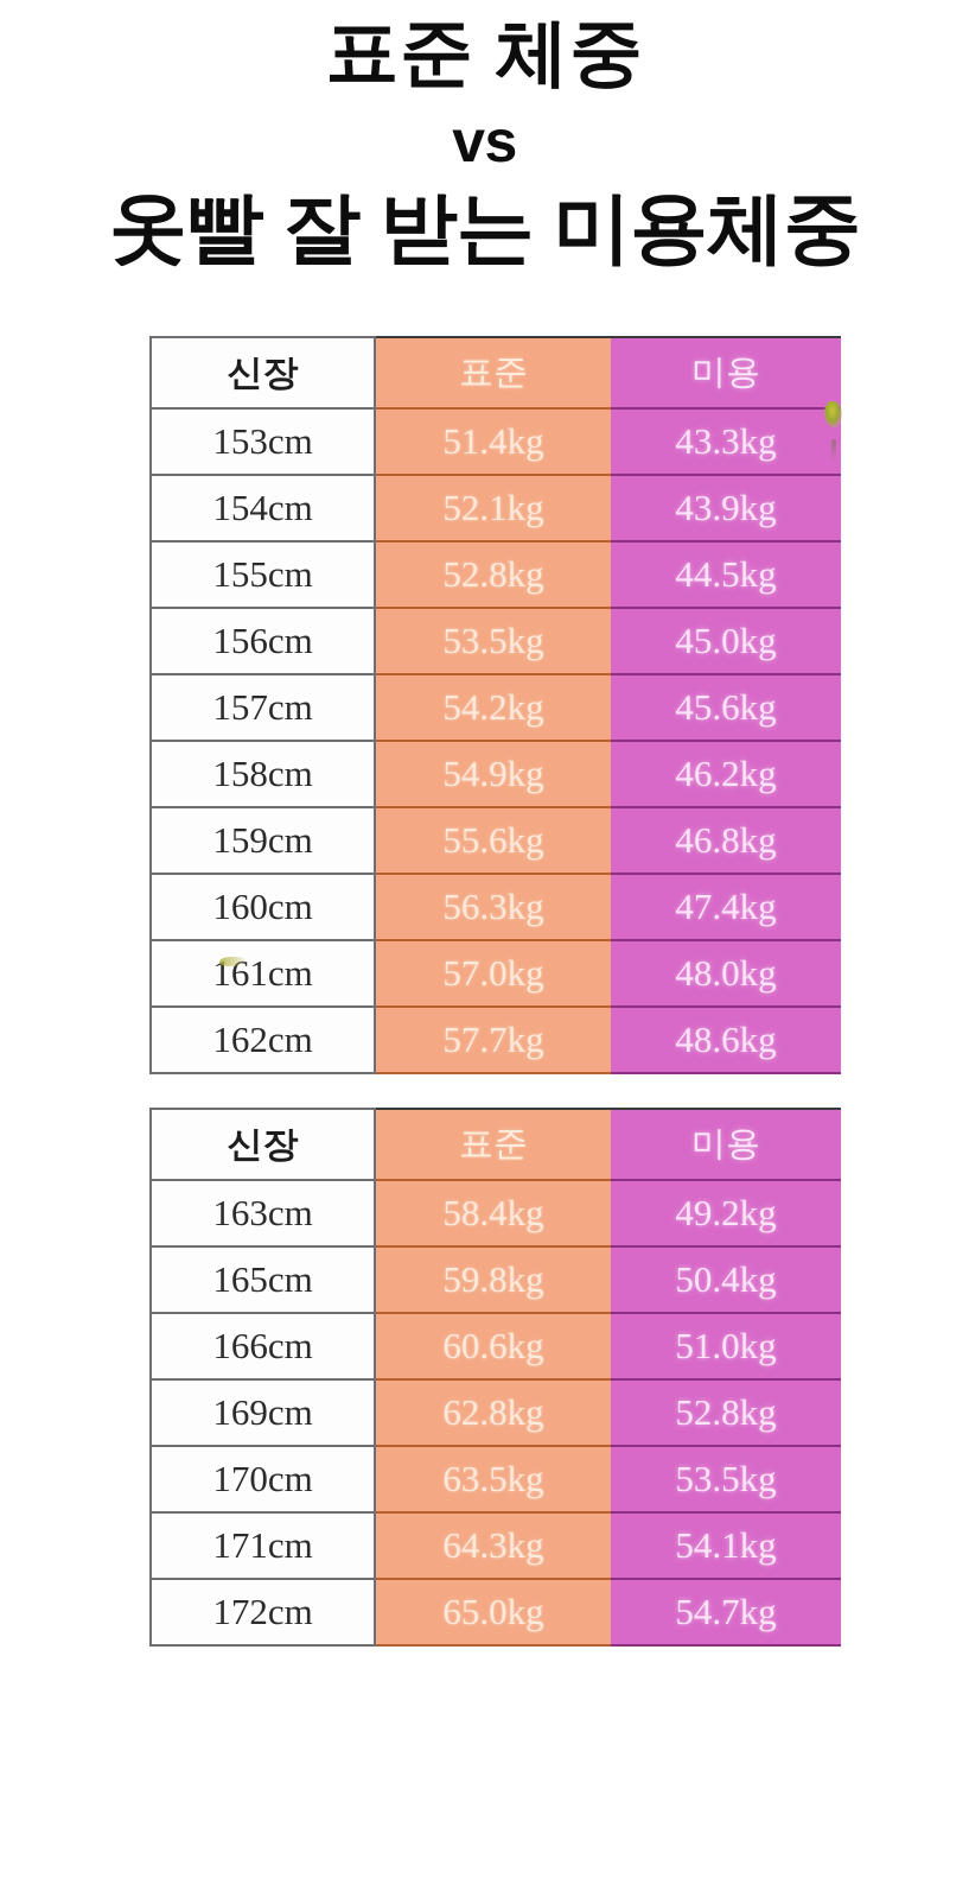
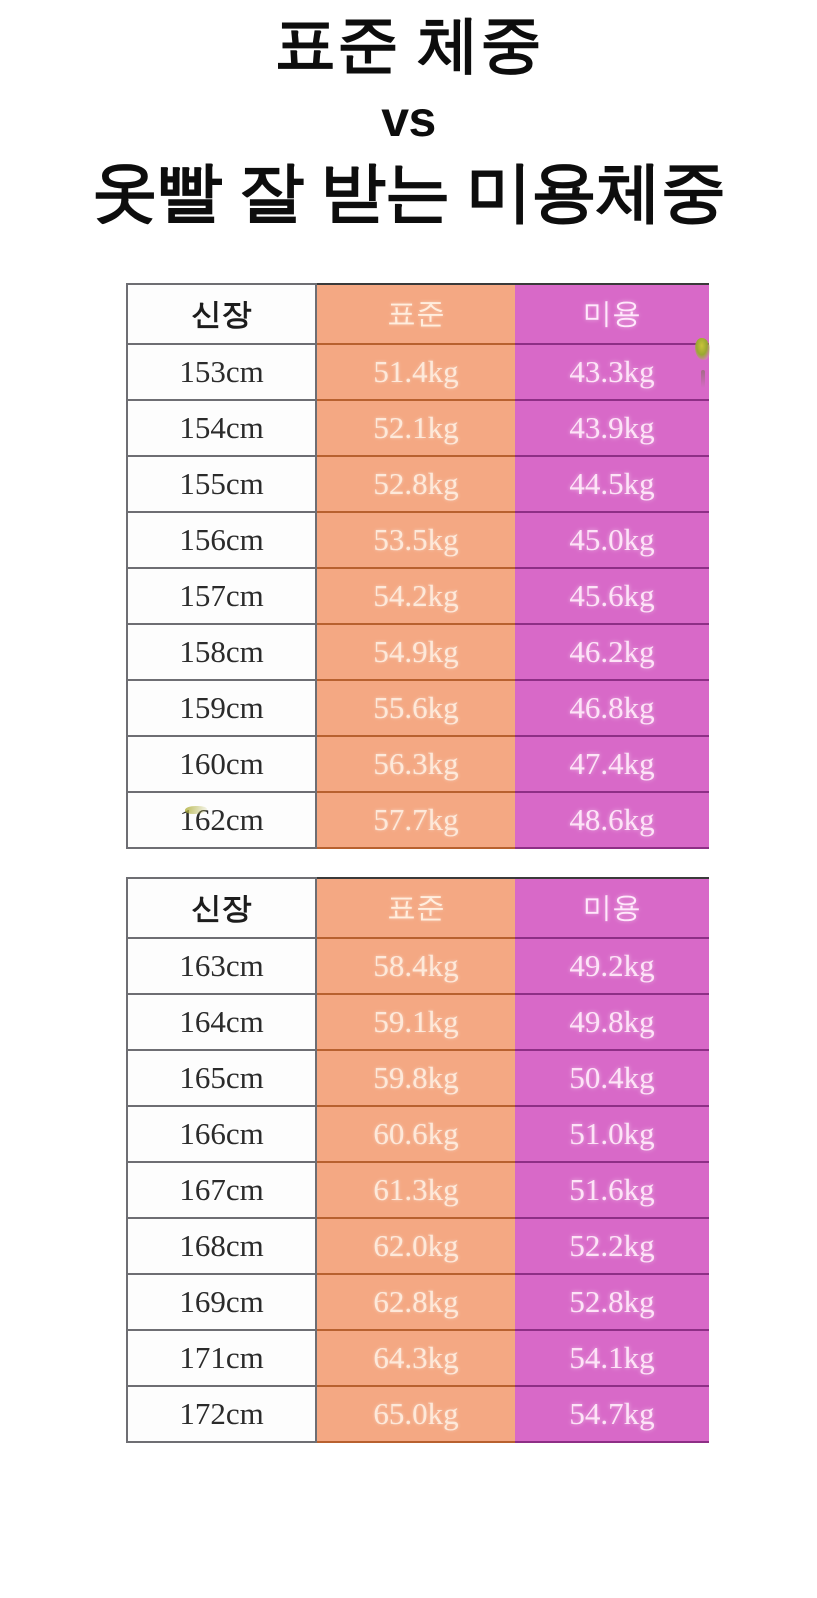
  표준 체중
  vs
  옷빨 잘 받는 미용체중
  신장	표준	미용
  153cm	51.4kg	43.3kg
  154cm	52.1kg	43.9kg
  155cm	52.8kg	44.5kg
  156cm	53.5kg	45.0kg
  157cm	54.2kg	45.6kg
  158cm	54.9kg	46.2kg
  159cm	55.6kg	46.8kg
  160cm	56.3kg	47.4kg
- 161cm	57.0kg	48.0kg
  162cm	57.7kg	48.6kg
  신장	표준	미용
  163cm	58.4kg	49.2kg
+ 164cm	59.1kg	49.8kg
  165cm	59.8kg	50.4kg
  166cm	60.6kg	51.0kg
+ 167cm	61.3kg	51.6kg
+ 168cm	62.0kg	52.2kg
  169cm	62.8kg	52.8kg
- 170cm	63.5kg	53.5kg
  171cm	64.3kg	54.1kg
  172cm	65.0kg	54.7kg
